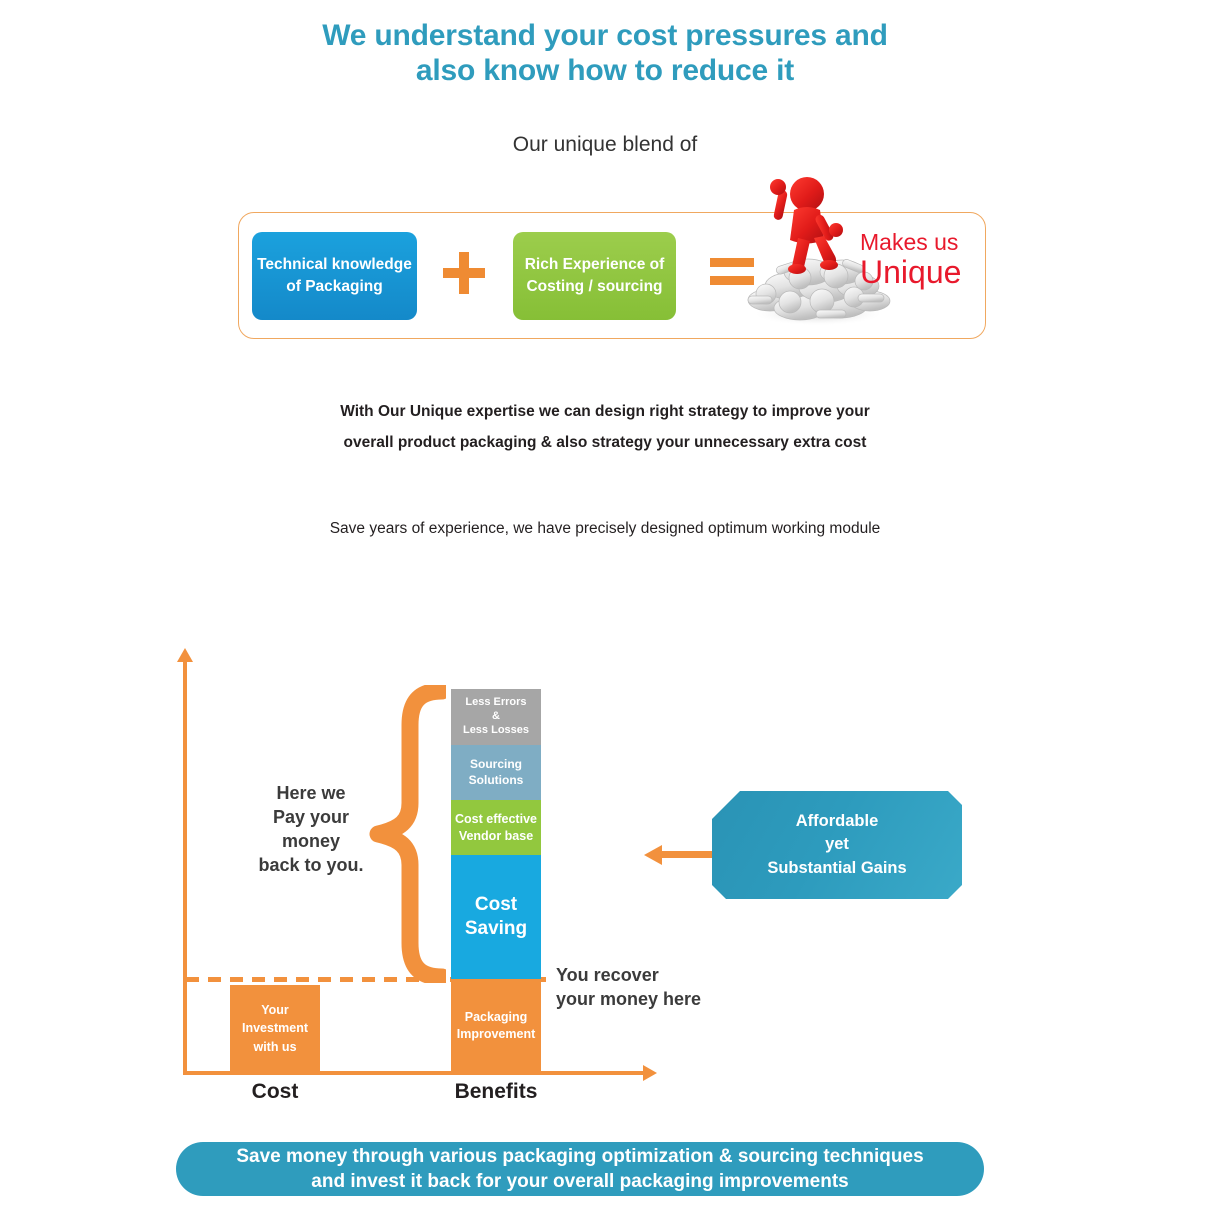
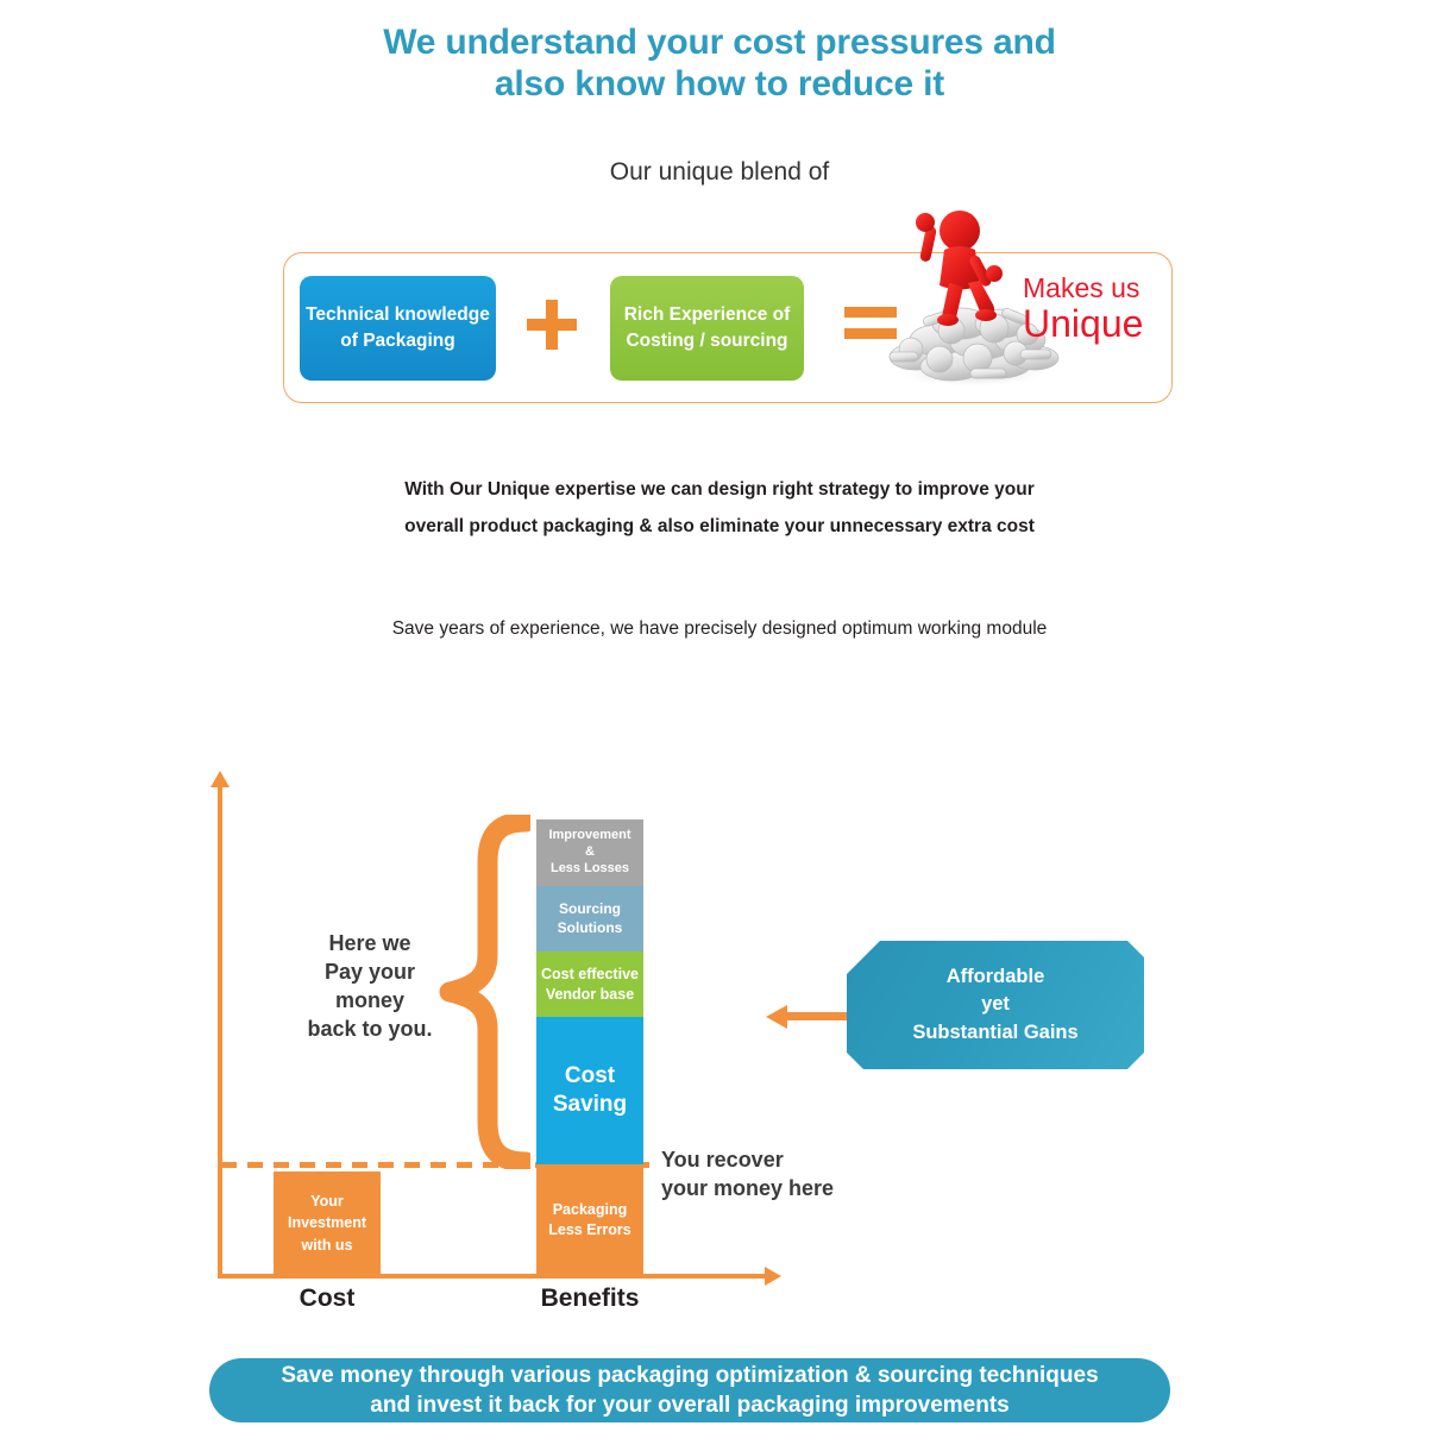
  We understand your cost pressures and
  also know how to reduce it
  Our unique blend of
  Technical knowledge of Packaging
  Rich Experience of Costing / sourcing
  Makes us
  Unique
  With Our Unique expertise we can design right strategy to improve your
- overall product packaging & also strategy your unnecessary extra cost
+ overall product packaging & also eliminate your unnecessary extra cost
  Save years of experience, we have precisely designed optimum working module
  Your
  Investment
  with us
- Less Errors
+ Improvement
  &
  Less Losses
  Sourcing
  Solutions
  Cost effective
  Vendor base
  Cost
  Saving
  Packaging
- Improvement
+ Less Errors
  Here we
  Pay your
  money
  back to you.
  You recover
  your money here
  Cost
  Benefits
  Affordable
  yet
  Substantial Gains
  Save money through various packaging optimization & sourcing techniques
  and invest it back for your overall packaging improvements
